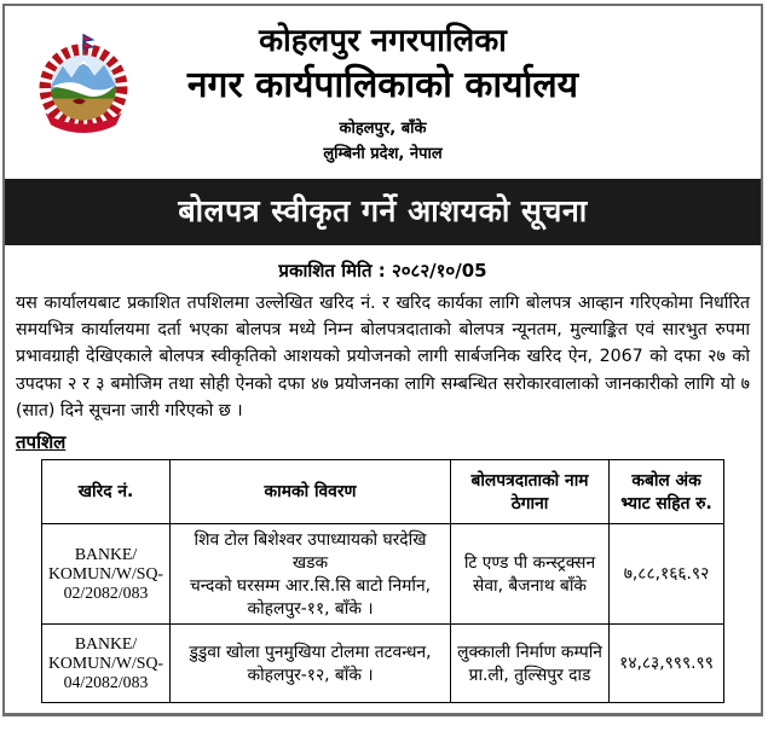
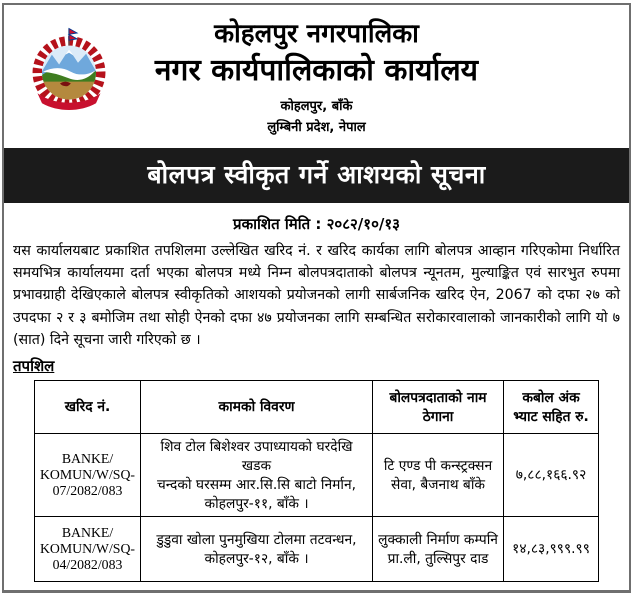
  कोहलपुर नगरपालिका
  नगर कार्यपालिकाको कार्यालय
  कोहलपुर, बाँके
  लुम्बिनी प्रदेश, नेपाल
  बोलपत्र स्वीकृत गर्ने आशयको सूचना
- प्रकाशित मिति : २०८२/१०/05
+ प्रकाशित मिति : २०८२/१०/१३
  यस कार्यालयबाट प्रकाशित तपशिलमा उल्लेखित खरिद नं. र खरिद कार्यका लागि बोलपत्र आव्हान गरिएकोमा निर्धारित समयभित्र कार्यालयमा दर्ता भएका बोलपत्र मध्ये निम्न बोलपत्रदाताको बोलपत्र न्यूनतम, मुल्याङ्कित एवं सारभुत रुपमा प्रभावग्राही देखिएकाले बोलपत्र स्वीकृतिको आशयको प्रयोजनको लागी सार्बजनिक खरिद ऐन, 2067 को दफा २७ को उपदफा २ र ३ बमोजिम तथा सोही ऐनको दफा ४७ प्रयोजनका लागि सम्बन्धित सरोकारवालाको जानकारीको लागि यो ७ (सात) दिने सूचना जारी गरिएको छ ।
  तपशिल
  खरिद नं.	कामको विवरण	बोलपत्रदाताको नाम ठेगाना	कबोल अंक भ्याट सहित रु.
- BANKE/ KOMUN/W/SQ- 02/2082/083	शिव टोल बिशेश्वर उपाध्यायको घरदेखि खडक चन्दको घरसम्म आर.सि.सि बाटो निर्मान, कोहलपुर-११, बाँके ।	टि एण्ड पी कन्स्ट्रक्सन सेवा, बैजनाथ बाँके	७,८८,१६६.९२
+ BANKE/ KOMUN/W/SQ- 07/2082/083	शिव टोल बिशेश्वर उपाध्यायको घरदेखि खडक चन्दको घरसम्म आर.सि.सि बाटो निर्मान, कोहलपुर-११, बाँके ।	टि एण्ड पी कन्स्ट्रक्सन सेवा, बैजनाथ बाँके	७,८८,१६६.९२
  BANKE/ KOMUN/W/SQ- 04/2082/083	डुडुवा खोला पुनमुखिया टोलमा तटवन्धन, कोहलपुर-१२, बाँके ।	लुक्काली निर्माण कम्पनि प्रा.ली, तुल्सिपुर दाड	१४,८३,९९९.९९
